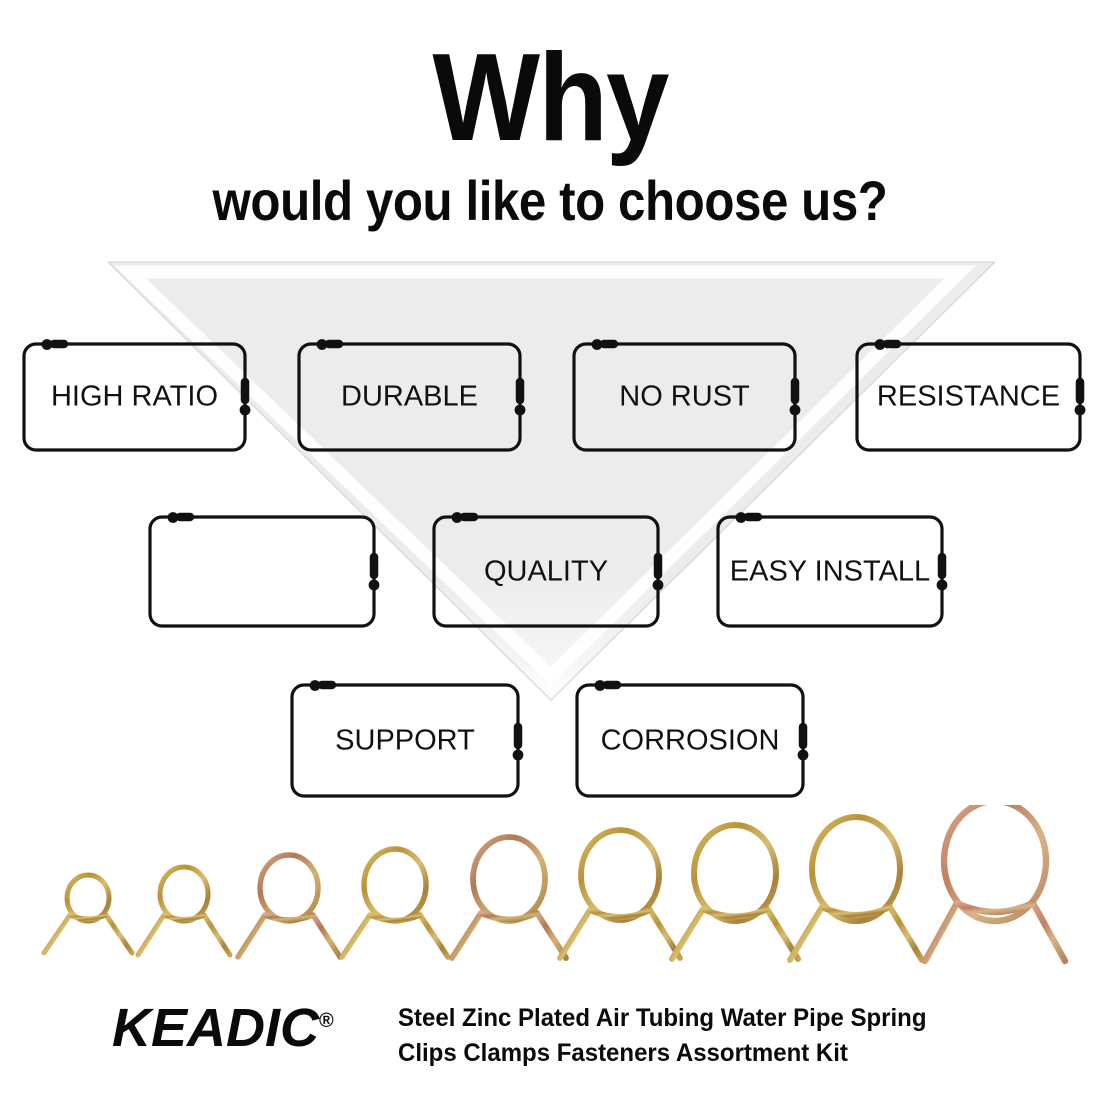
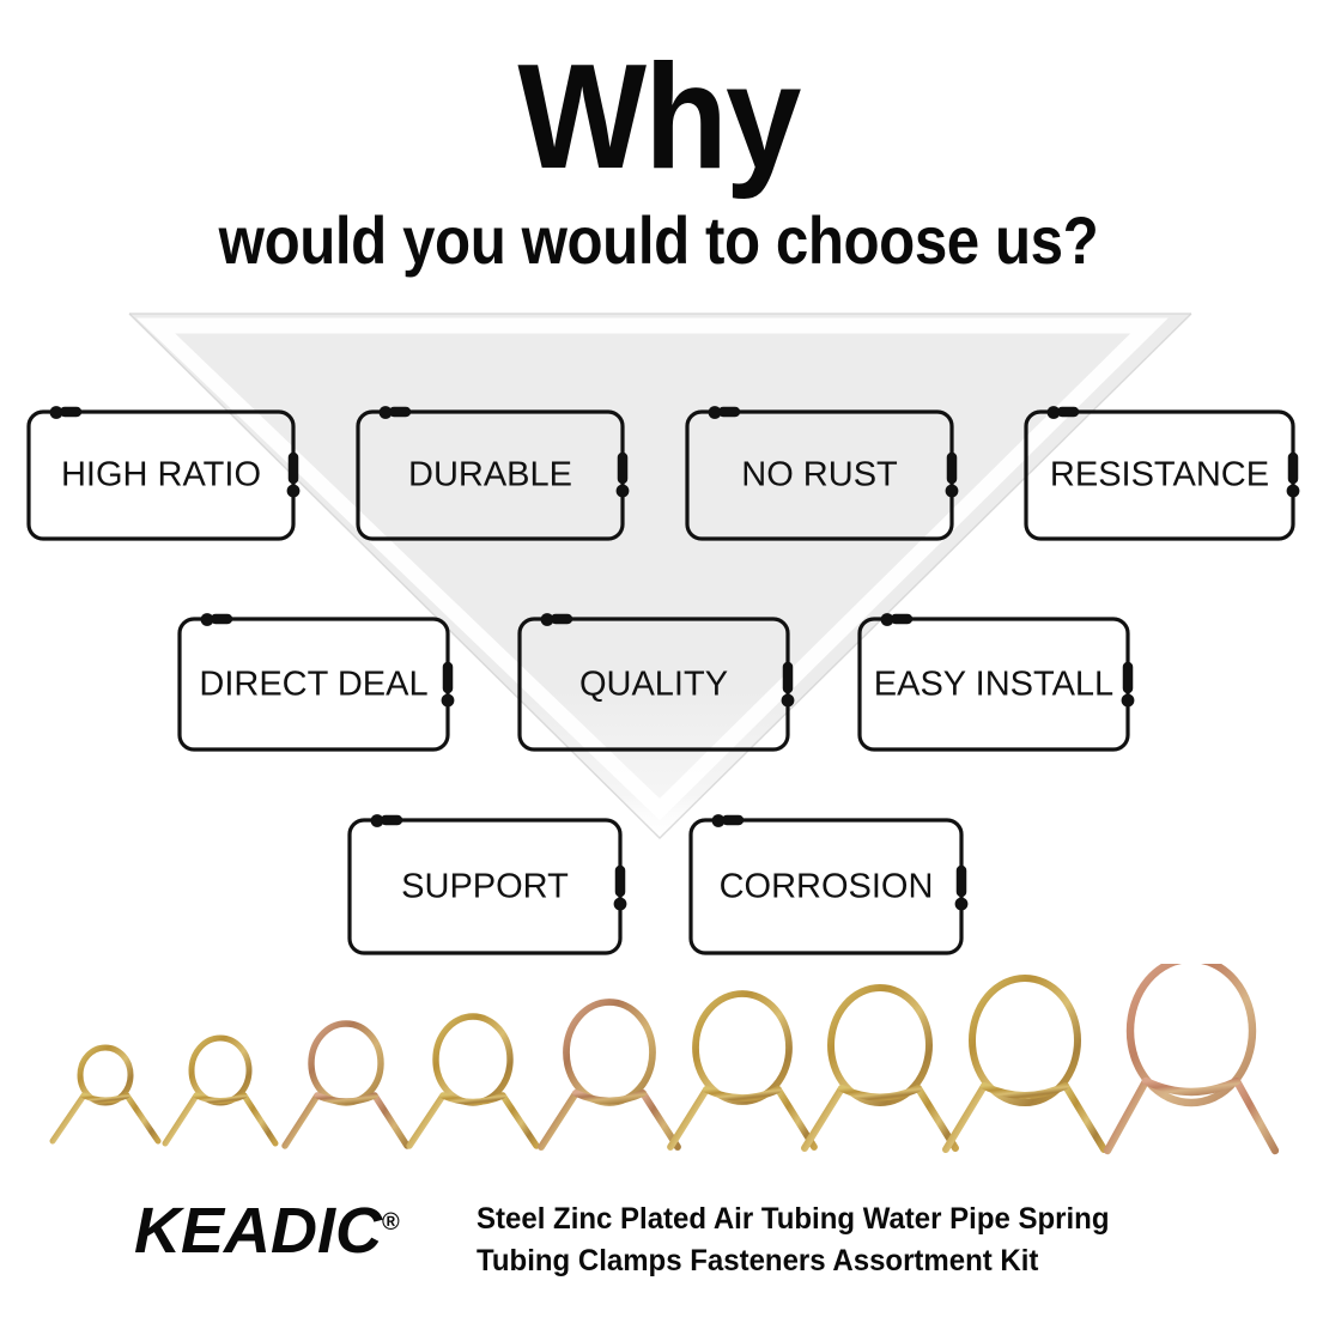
  Why
- would you like to choose us?
+ would you would to choose us?
  HIGH RATIO
  DURABLE
  NO RUST
  RESISTANCE
+ DIRECT DEAL
  QUALITY
  EASY INSTALL
  SUPPORT
  CORROSION
  KEADIC®
- Steel Zinc Plated Air Tubing Water Pipe Spring Clips Clamps Fasteners Assortment Kit
+ Steel Zinc Plated Air Tubing Water Pipe Spring Tubing Clamps Fasteners Assortment Kit
